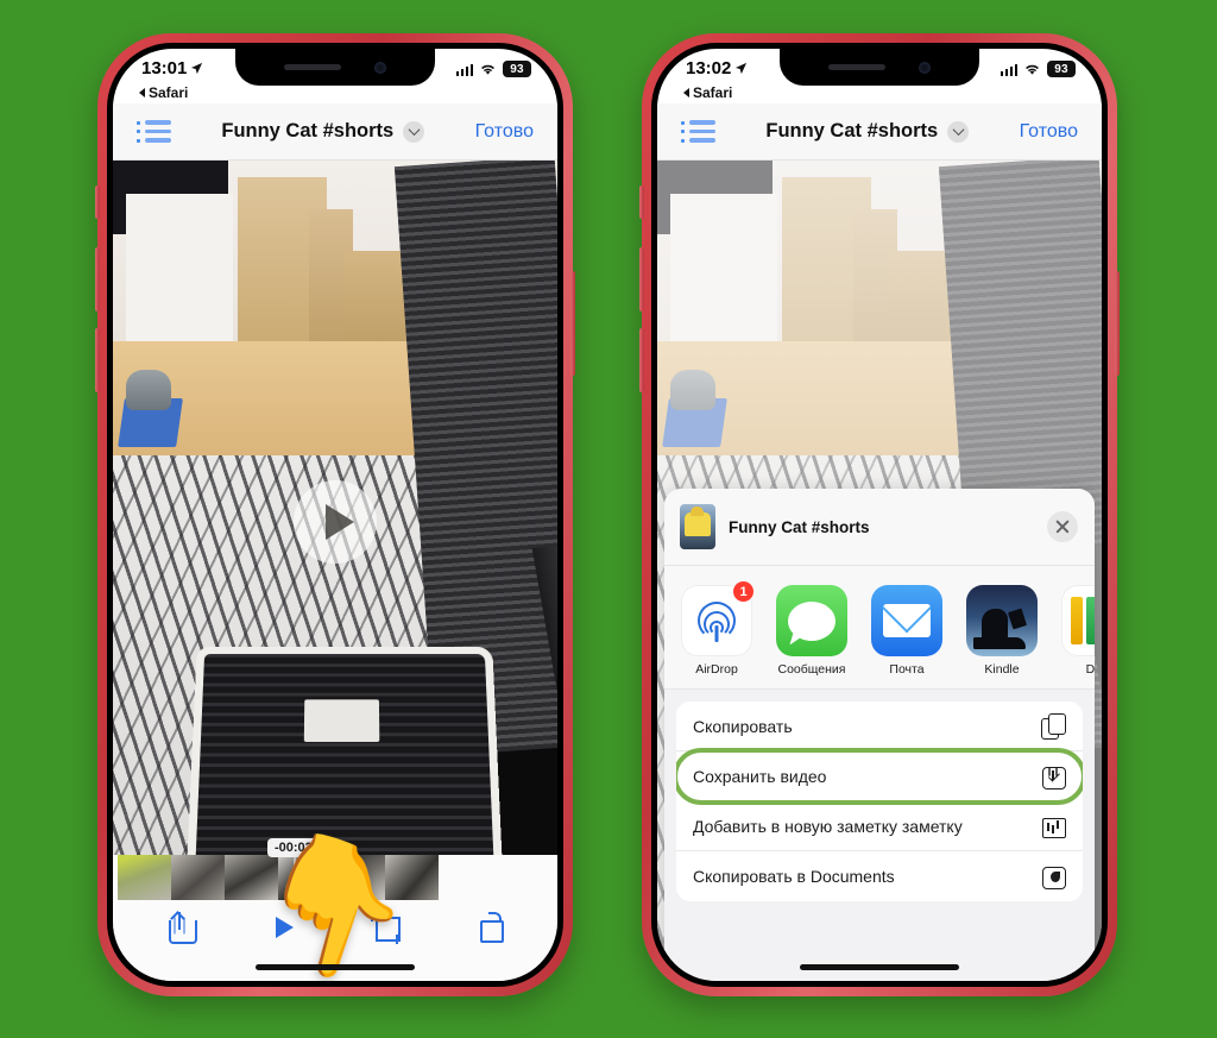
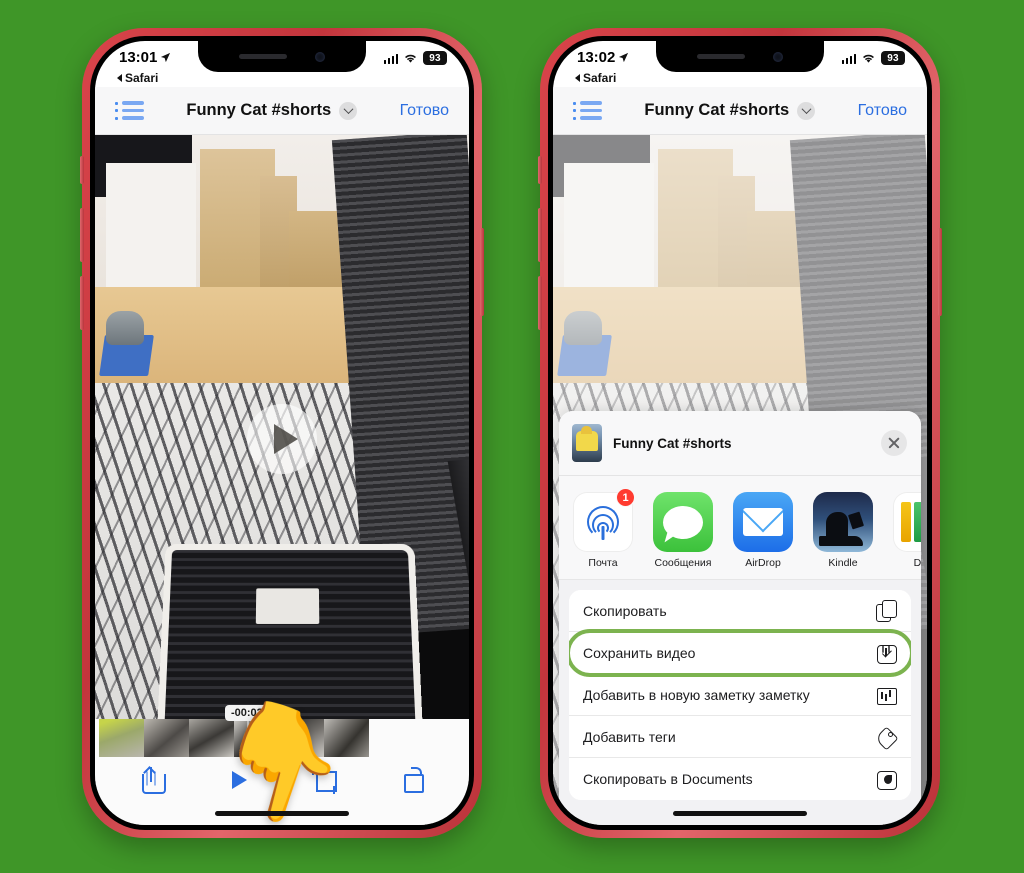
  13:01
  93
  Safari
  Funny Cat #shorts
  Готово
  -00:02
  13:02
  93
  Safari
  Funny Cat #shorts
  Готово
  Funny Cat #shorts
  1
- AirDrop
+ Почта
  Сообщения
- Почта
+ AirDrop
  Kindle
  Скопировать
  Сохранить видео
  Добавить в новую заметку заметку
+ Добавить теги
  Скопировать в Documents
